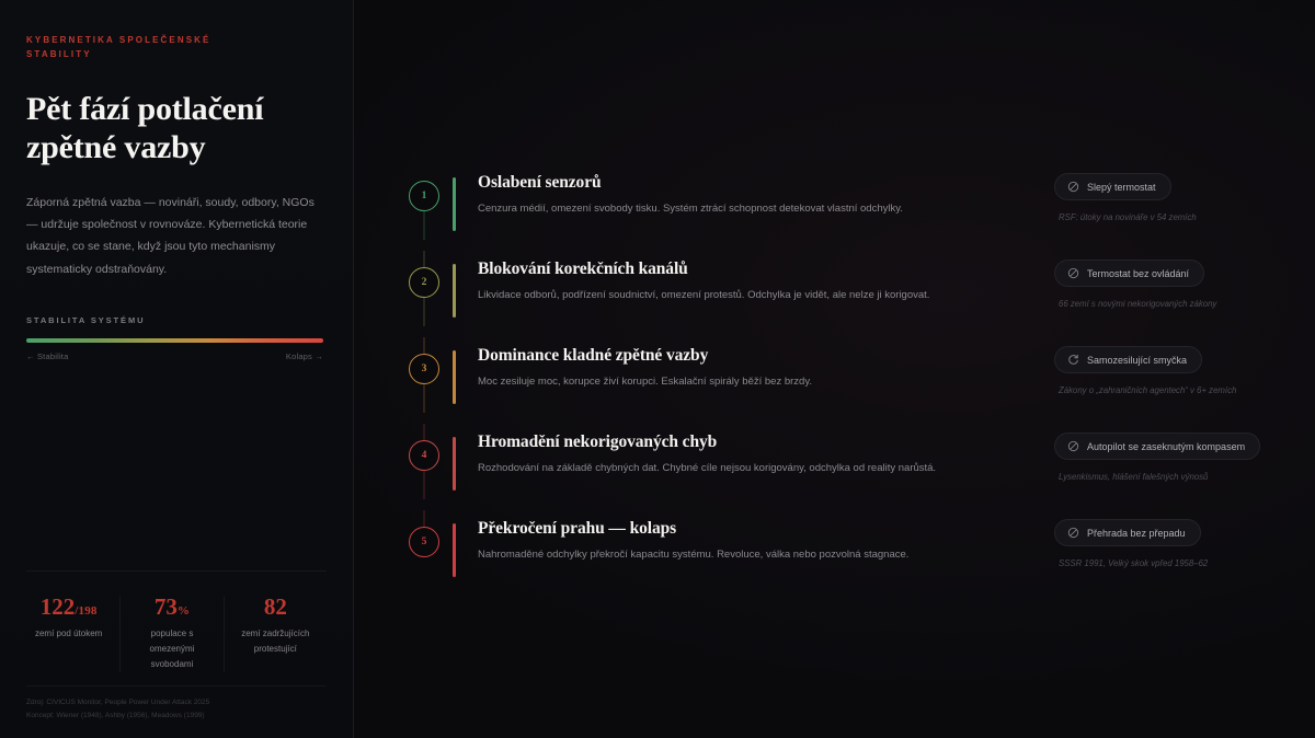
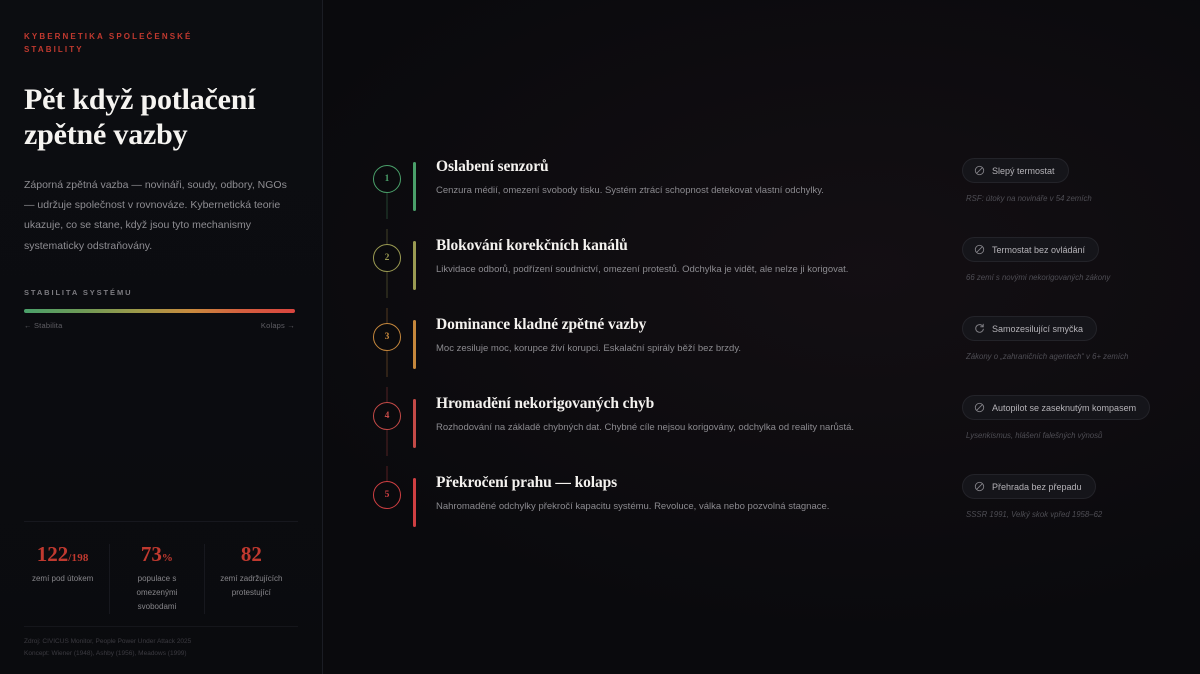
  KYBERNETIKA SPOLEČENSKÉ STABILITY
- Pět fází potlačení zpětné vazby
+ Pět když potlačení zpětné vazby
  Záporná zpětná vazba — novináři, soudy, odbory, NGOs — udržuje společnost v rovnováze. Kybernetická teorie ukazuje, co se stane, když jsou tyto mechanismy systematicky odstraňovány.
  STABILITA SYSTÉMU
  ← Stabilita
  Kolaps →
  122/198
  zemí pod útokem
  73%
  populace s omezenými svobodami
  82
  zemí zadržujících protestující
  1
  Oslabení senzorů
  Cenzura médií, omezení svobody tisku. Systém ztrácí schopnost detekovat vlastní odchylky.
  Slepý termostat
  RSF: útoky na novináře v 54 zemích
  2
  Blokování korekčních kanálů
  Likvidace odborů, podřízení soudnictví, omezení protestů. Odchylka je vidět, ale nelze ji korigovat.
  Termostat bez ovládání
  66 zemí s novými nekorigovaných zákony
  3
  Dominance kladné zpětné vazby
  Moc zesiluje moc, korupce živí korupci. Eskalační spirály běží bez brzdy.
  Samozesilující smyčka
  Zákony o „zahraničních agentech“ v 6+ zemích
  4
  Hromadění nekorigovaných chyb
  Rozhodování na základě chybných dat. Chybné cíle nejsou korigovány, odchylka od reality narůstá.
  Autopilot se zaseknutým kompasem
  Lysenkismus, hlášení falešných výnosů
  5
  Překročení prahu — kolaps
  Nahromaděné odchylky překročí kapacitu systému. Revoluce, válka nebo pozvolná stagnace.
  Přehrada bez přepadu
  SSSR 1991, Velký skok vpřed 1958–62
